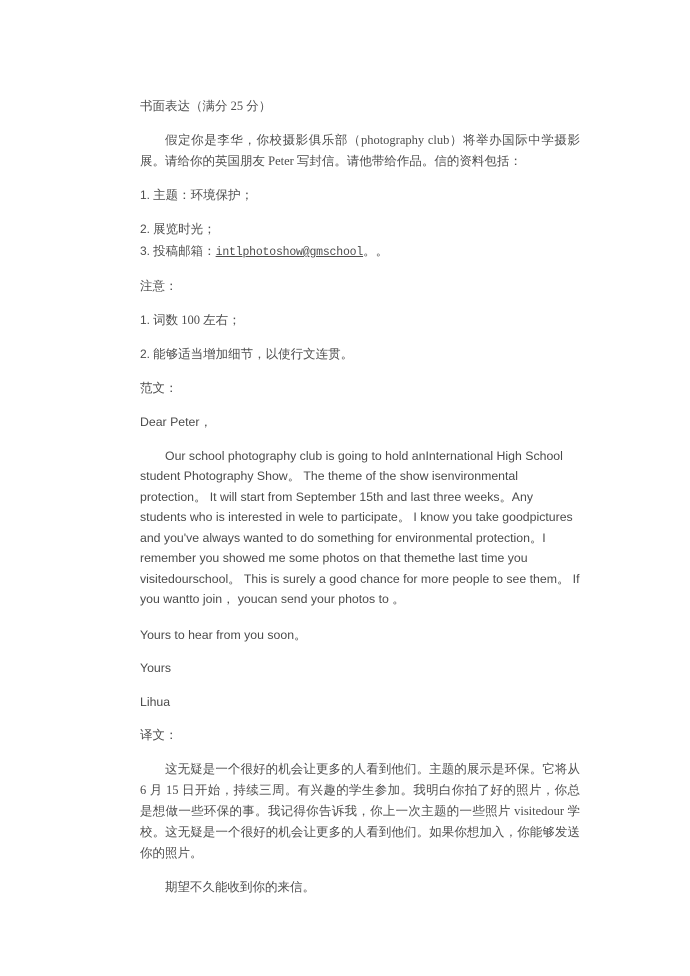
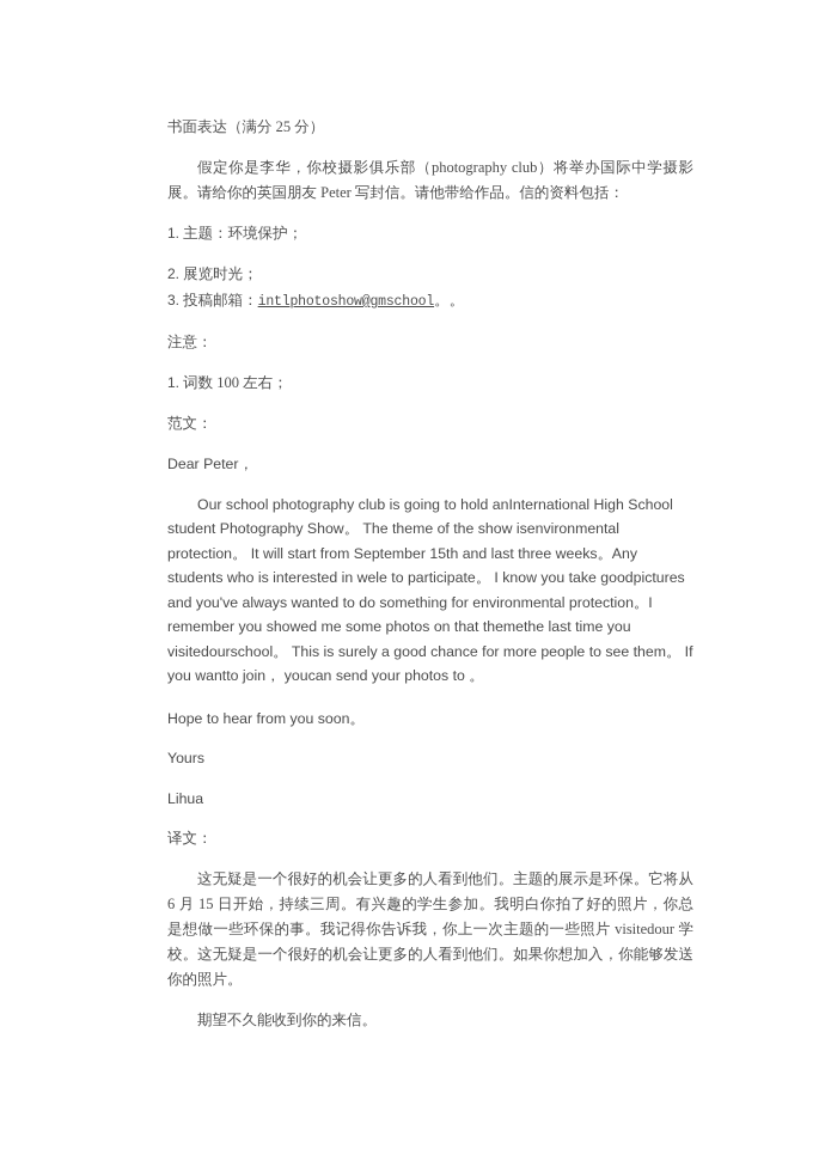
  书面表达（满分 25 分）
  假定你是李华，你校摄影俱乐部（photography club）将举办国际中学摄影展。请给你的英国朋友 Peter 写封信。请他带给作品。信的资料包括：
  1. 主题：环境保护；
  2. 展览时光；
  3. 投稿邮箱：intlphotoshow@gmschool。。
  注意：
  1. 词数 100 左右；
- 2. 能够适当增加细节，以使行文连贯。
  范文：
  Dear Peter，
  Our school photography club is going to hold anInternational High School student Photography Show。 The theme of the show isenvironmental protection。 It will start from September 15th and last three weeks。Any students who is interested in wele to participate。 I know you take goodpictures and you've always wanted to do something for environmental protection。I remember you showed me some photos on that themethe last time you visitedourschool。 This is surely a good chance for more people to see them。 If you wantto join， youcan send your photos to 。
- Yours to hear from you soon。
+ Hope to hear from you soon。
  Yours
  Lihua
  译文：
  这无疑是一个很好的机会让更多的人看到他们。主题的展示是环保。它将从 6 月 15 日开始，持续三周。有兴趣的学生参加。我明白你拍了好的照片，你总是想做一些环保的事。我记得你告诉我，你上一次主题的一些照片 visitedour 学校。这无疑是一个很好的机会让更多的人看到他们。如果你想加入，你能够发送你的照片。
  期望不久能收到你的来信。
